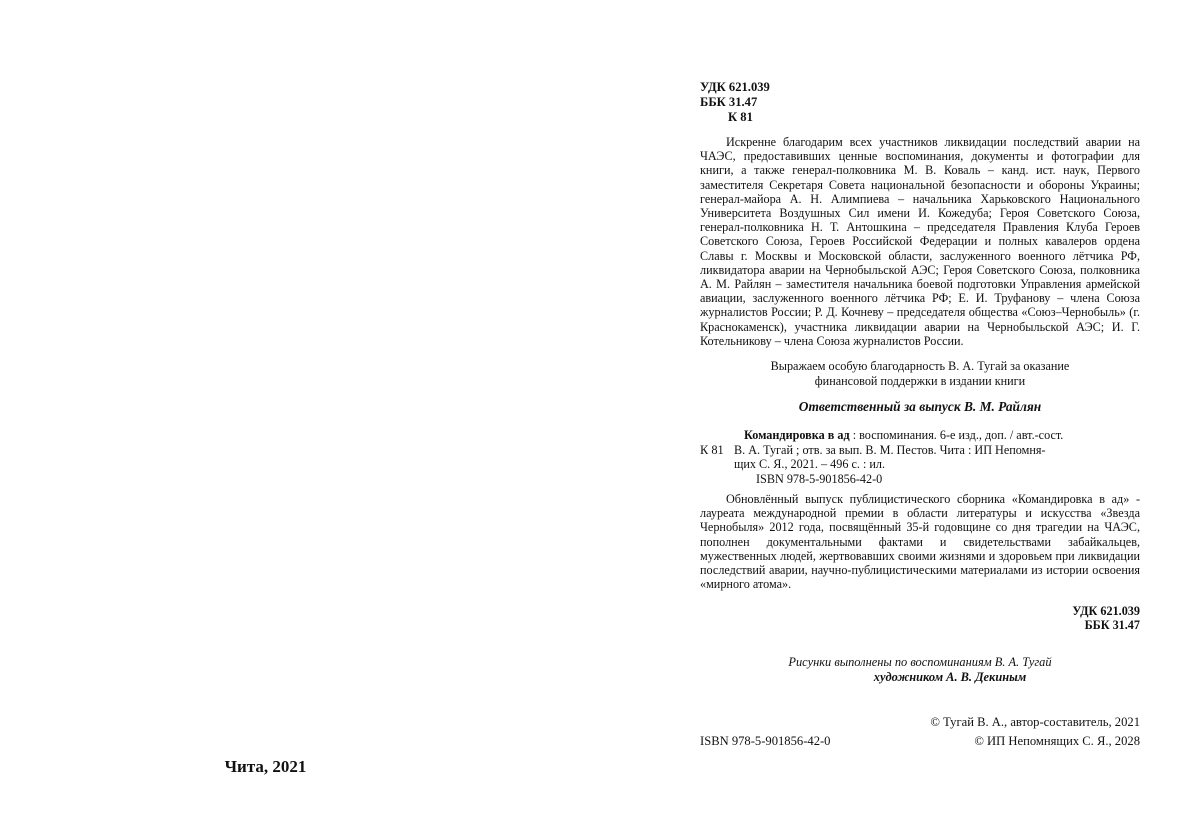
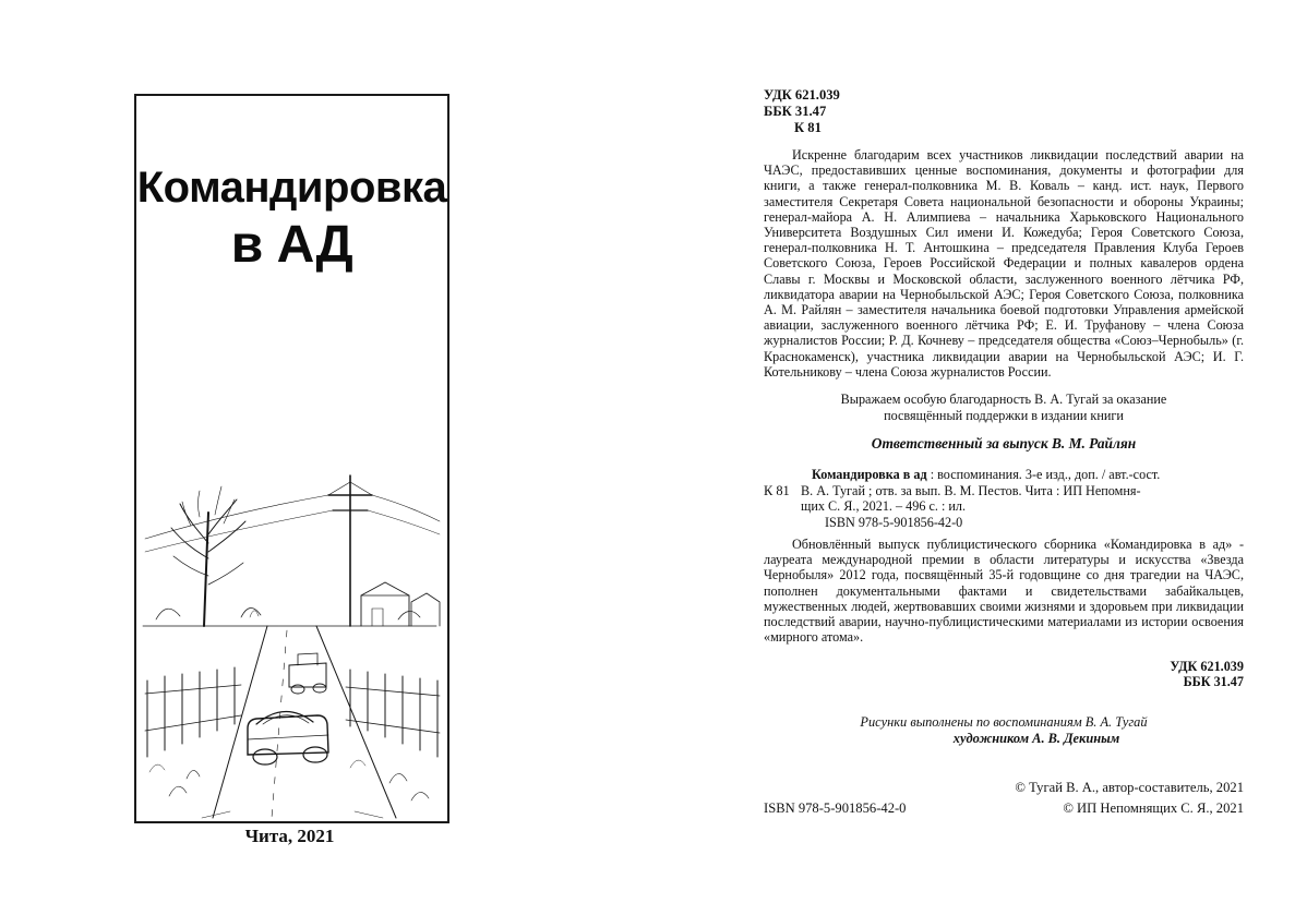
+ Командировка
+ в АД
  Чита, 2021
  УДК 621.039
  ББК 31.47
  К 81
  Искренне благодарим всех участников ликвидации последствий аварии на ЧАЭС, предоставивших ценные воспоминания, документы и фотографии для книги, а также генерал-полковника М. В. Коваль – канд. ист. наук, Первого заместителя Секретаря Совета национальной безопасности и обороны Украины; генерал-майора А. Н. Алимпиева – начальника Харьковского Национального Университета Воздушных Сил имени И. Кожедуба; Героя Советского Союза, генерал-полковника Н. Т. Антошкина – председателя Правления Клуба Героев Советского Союза, Героев Российской Федерации и полных кавалеров ордена Славы г. Москвы и Московской области, заслуженного военного лётчика РФ, ликвидатора аварии на Чернобыльской АЭС; Героя Советского Союза, полковника А. М. Райлян – заместителя начальника боевой подготовки Управления армейской авиации, заслуженного военного лётчика РФ; Е. И. Труфанову – члена Союза журналистов России; Р. Д. Кочневу – председателя общества «Союз–Чернобыль» (г. Краснокаменск), участника ликвидации аварии на Чернобыльской АЭС; И. Г. Котельникову – члена Союза журналистов России.
  Выражаем особую благодарность В. А. Тугай за оказание
- финансовой поддержки в издании книги
+ посвящённый поддержки в издании книги
  Ответственный за выпуск В. М. Райлян
  К 81
- Командировка в ад : воспоминания. 6-е изд., доп. / авт.-сост.
+ Командировка в ад : воспоминания. 3-е изд., доп. / авт.-сост.
  В. А. Тугай ; отв. за вып. В. М. Пестов. Чита : ИП Непомня-
  щих С. Я., 2021. – 496 с. : ил.
  ISBN 978-5-901856-42-0
  Обновлённый выпуск публицистического сборника «Командировка в ад» - лауреата международной премии в области литературы и искусства «Звезда Чернобыля» 2012 года, посвящённый 35-й годовщине со дня трагедии на ЧАЭС, пополнен документальными фактами и свидетельствами забайкальцев, мужественных людей, жертвовавших своими жизнями и здоровьем при ликвидации последствий аварии, научно-публицистическими материалами из истории освоения «мирного атома».
  УДК 621.039
  ББК 31.47
  Рисунки выполнены по воспоминаниям В. А. Тугай
  художником А. В. Декиным
  © Тугай В. А., автор-составитель, 2021
- © ИП Непомнящих С. Я., 2028
+ © ИП Непомнящих С. Я., 2021
  ISBN 978-5-901856-42-0
